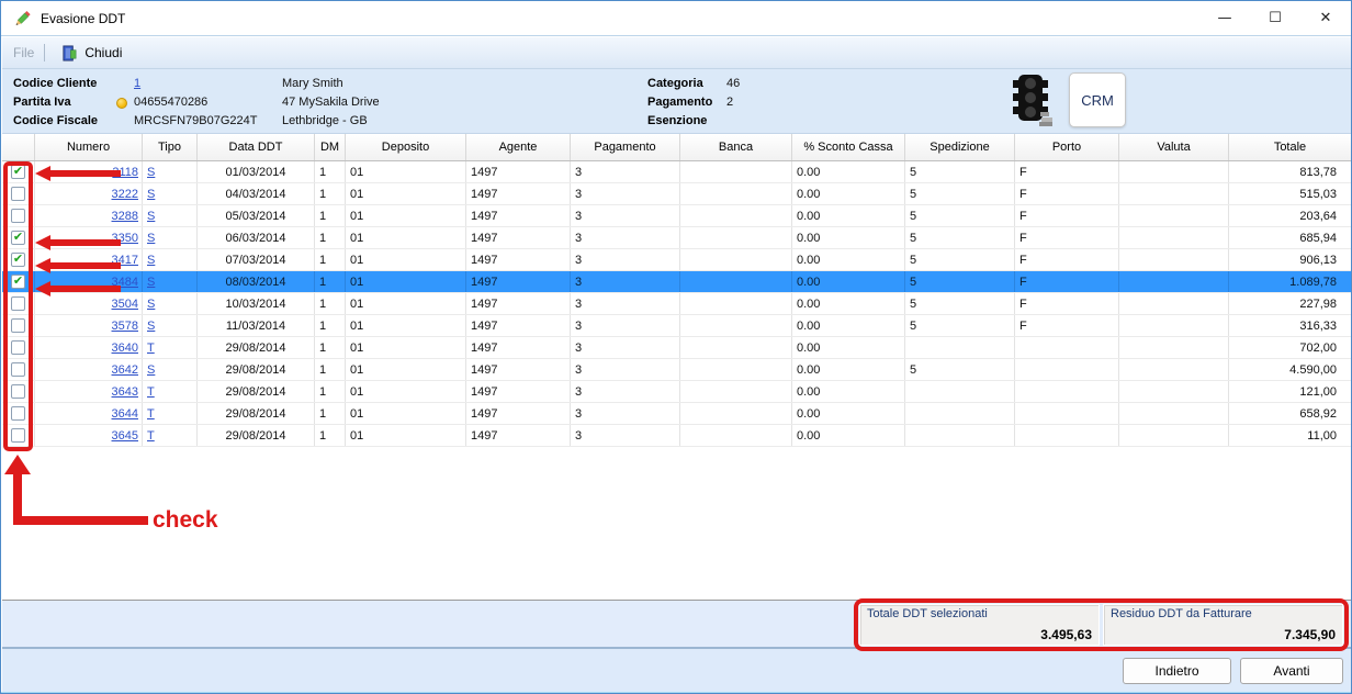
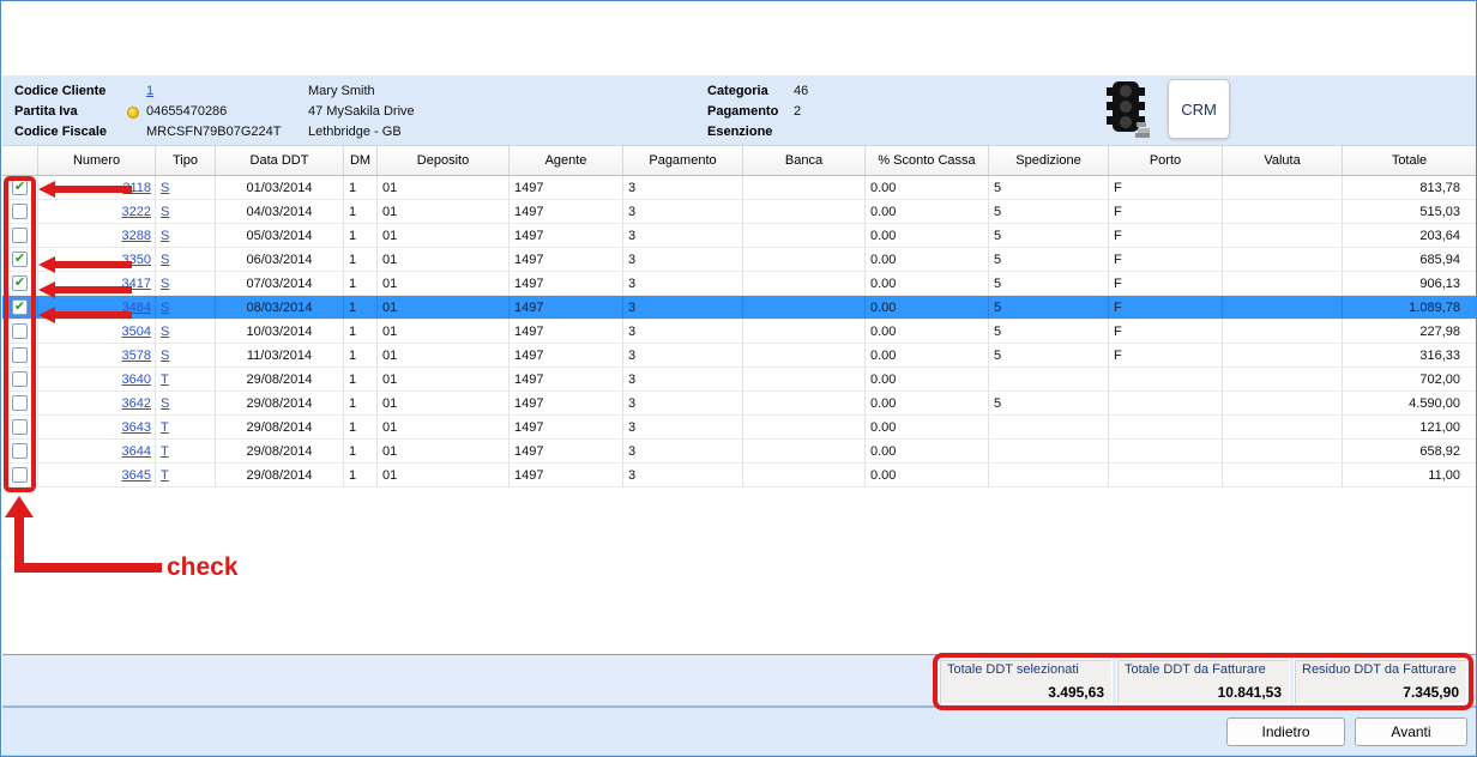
- Evasione DDT
- —
- ☐
- ✕
- File
- Chiudi
  Codice Cliente
  Partita Iva
  Codice Fiscale
  1
  04655470286
  MRCSFN79B07G224T
  Mary Smith
  47 MySakila Drive
  Lethbridge - GB
  Categoria
  Pagamento
  Esenzione
  46
  2
  CRM
  Numero
  Tipo
  Data DDT
  DM
  Deposito
  Agente
  Pagamento
  Banca
  % Sconto Cassa
  Spedizione
  Porto
  Valuta
  Totale
  118
  S
  01/03/2014
  1
  01
  1497
  3
  0.00
  5
  F
  813,78
  3222
  S
  04/03/2014
  1
  01
  1497
  3
  0.00
  5
  F
  515,03
  3288
  S
  05/03/2014
  1
  01
  1497
  3
  0.00
  5
  F
  203,64
  3350
  S
  06/03/2014
  1
  01
  1497
  3
  0.00
  5
  F
  685,94
  3417
  S
  07/03/2014
  1
  01
  1497
  3
  0.00
  5
  F
  906,13
  3484
  S
  08/03/2014
  1
  01
  1497
  3
  0.00
  5
  F
  1.089,78
  3504
  S
  10/03/2014
  1
  01
  1497
  3
  0.00
  5
  F
  227,98
  3578
  S
  11/03/2014
  1
  01
  1497
  3
  0.00
  5
  F
  316,33
  3640
  T
  29/08/2014
  1
  01
  1497
  3
  0.00
  702,00
  3642
  S
  29/08/2014
  1
  01
  1497
  3
  0.00
  5
  4.590,00
  3643
  T
  29/08/2014
  1
  01
  1497
  3
  0.00
  121,00
  3644
  T
  29/08/2014
  1
  01
  1497
  3
  0.00
  658,92
  3645
  T
  29/08/2014
  1
  01
  1497
  3
  0.00
  11,00
  check
  Totale DDT selezionati
  3.495,63
+ Totale DDT da Fatturare
+ 10.841,53
  Residuo DDT da Fatturare
  7.345,90
  Indietro
  Avanti
